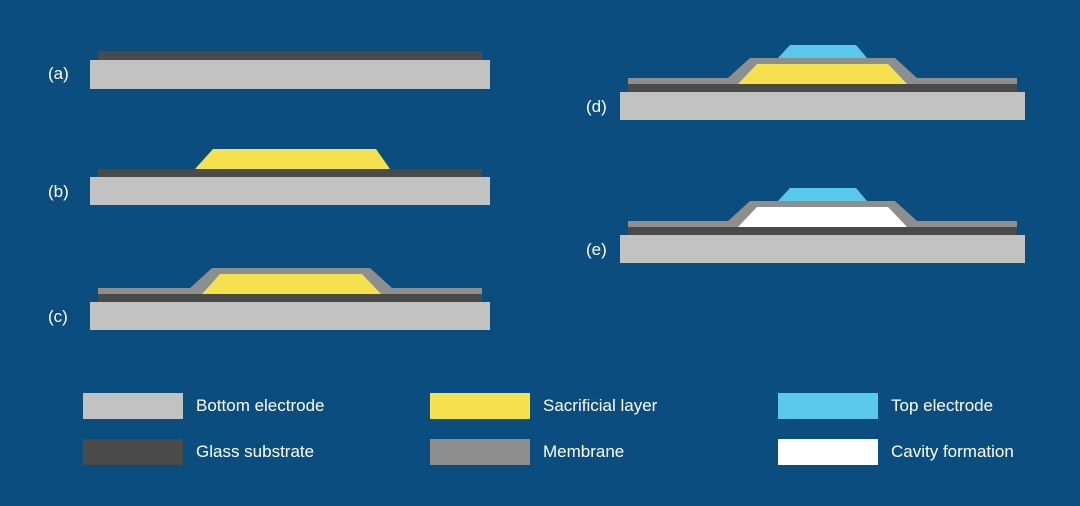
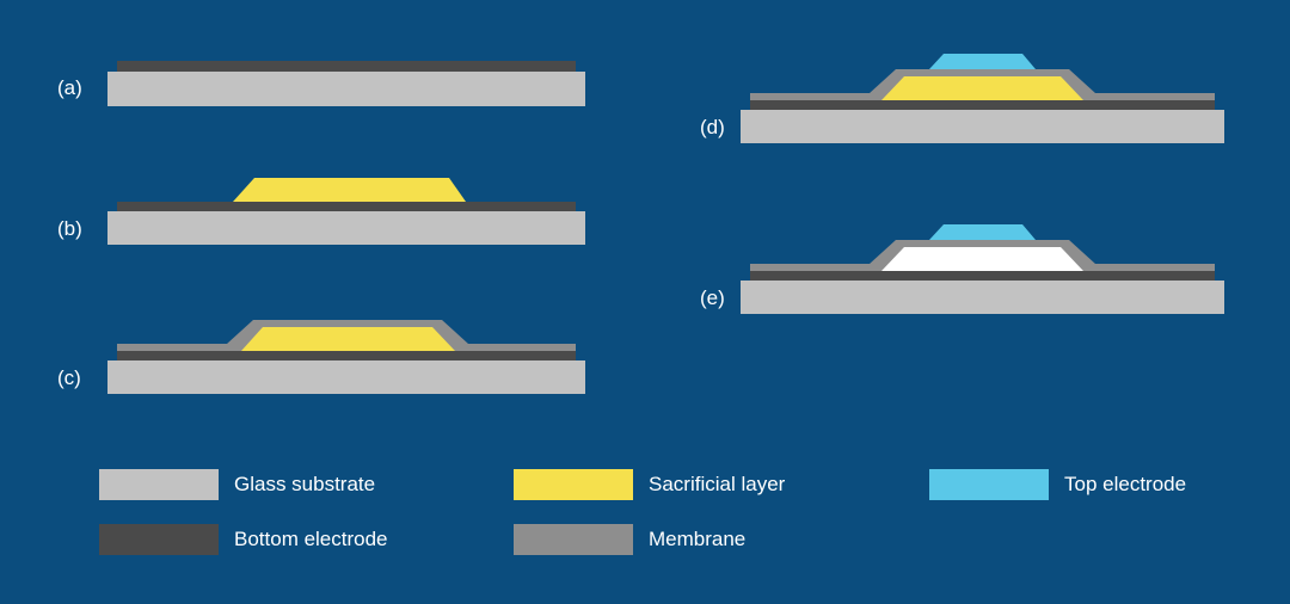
  (a)
  (b)
  (c)
  (d)
  (e)
- Bottom electrode
+ Glass substrate
  Sacrificial layer
  Top electrode
- Glass substrate
+ Bottom electrode
  Membrane
- Cavity formation
